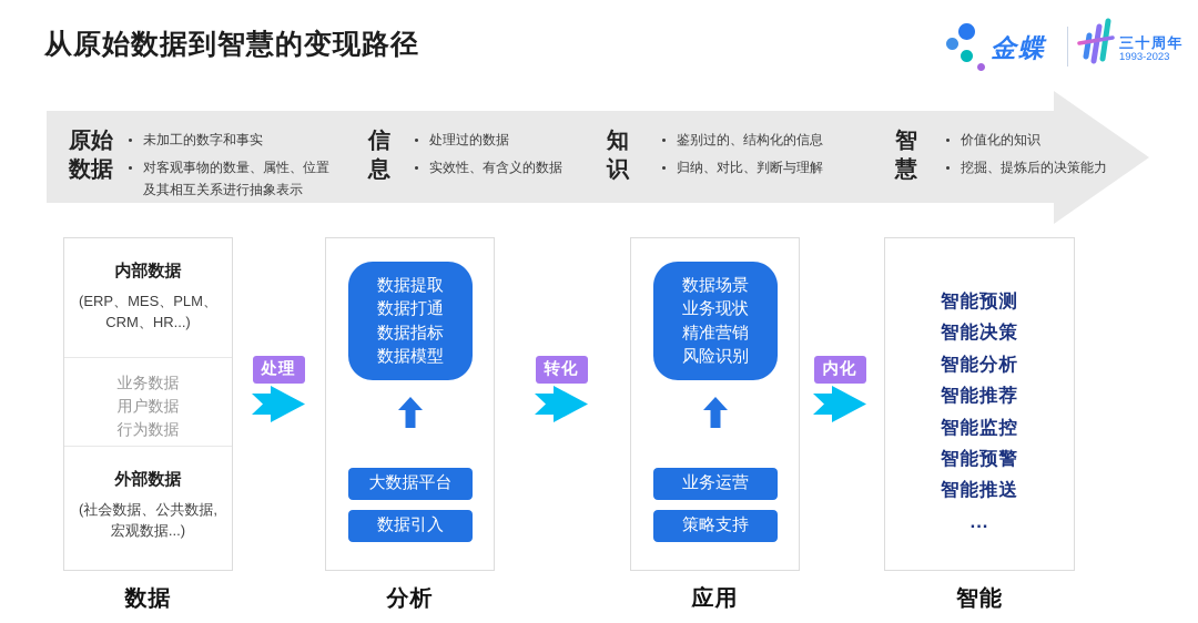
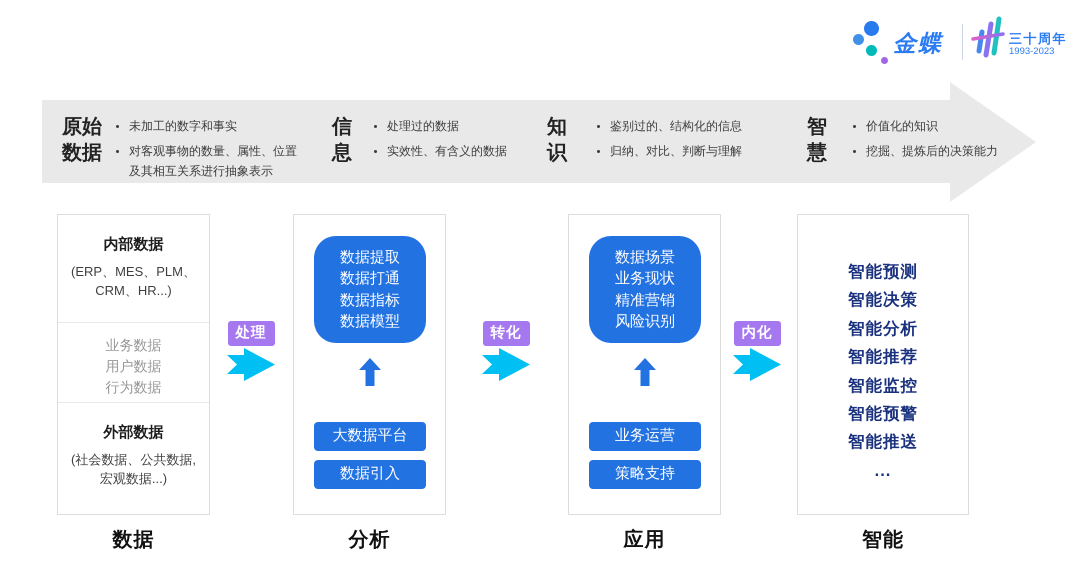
- 从原始数据到智慧的变现路径
  金蝶
  三十周年
  1993-2023
  原始
  数据
  未加工的数字和事实
  对客观事物的数量、属性、位置及其相互关系进行抽象表示
  信
  息
  处理过的数据
  实效性、有含义的数据
  知
  识
  鉴别过的、结构化的信息
  归纳、对比、判断与理解
  智
  慧
  价值化的知识
  挖掘、提炼后的决策能力
  内部数据
  (ERP、MES、PLM、CRM、HR...)
  业务数据
  用户数据
  行为数据
  外部数据
  (社会数据、公共数据, 宏观数据...)
  处理
  数据提取
  数据打通
  数据指标
  数据模型
  大数据平台
  数据引入
  转化
  数据场景
  业务现状
  精准营销
  风险识别
  业务运营
  策略支持
  内化
  智能预测
  智能决策
  智能分析
  智能推荐
  智能监控
  智能预警
  智能推送
  ...
  数据
  分析
  应用
  智能
